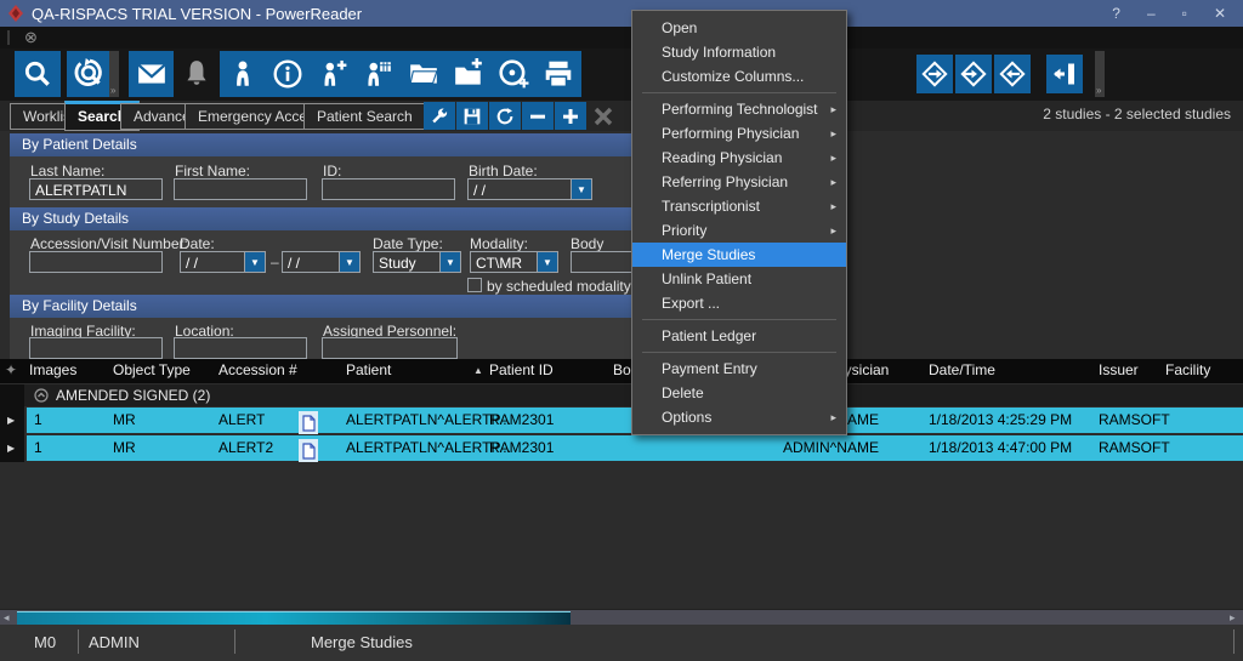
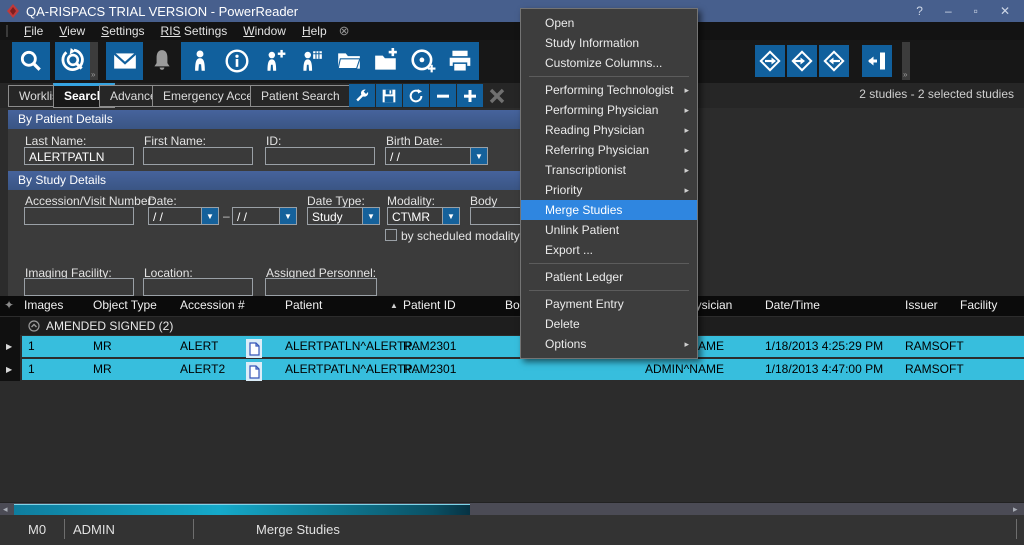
  QA-RISPACS TRIAL VERSION - PowerReader
  ?
  ‒
  ▫
  ✕
+ File View Settings RIS Settings Window Help
  ⊗
  Workli
  Searc
  Advanc
  Emergency Acc
  Patient Search
  2 studies - 2 selected studies
  By Patient Details
  Last Name:
  ALERTPATLN
  First Name:
  ID:
  Birth Date:
  / /
  ▼
  By Study Details
  Accession/Visit Number:
  Date:
  / /
  ▼
  –
  / /
  ▼
  Date Type:
  Study
  ▼
  Modality:
  CT\MR
  ▼
  by scheduled modality
- By Facility Details
  Imaging Facility:
  Location:
  Assigned Personnel:
  ✦
  Images
  Object Type
  Accession #
  Patient
  ▲
  Patient ID
  ysician
  Date/Time
  Issuer
  Facility
  ▶
  ▶
  AMENDED SIGNED (2)
  1
  MR
  ALERT
  ALERTPATLN^ALERTP...
  RAM2301
  1/18/2013 4:25:29 PM
  RAMSOFT
  1
  MR
  ALERT2
  ALERTPATLN^ALERTP...
  RAM2301
  ADMIN^NAME
  1/18/2013 4:47:00 PM
  RAMSOFT
  ◂
  ▸
  M0
  ADMIN
  Merge Studies
  Open
  Study Information
  Customize Columns...
  Performing Technologist
  ▸
  Performing Physician
  ▸
  Reading Physician
  ▸
  Referring Physician
  ▸
  Transcriptionist
  ▸
  Priority
  ▸
  Merge Studies
  Unlink Patient
  Export ...
  Patient Ledger
  Payment Entry
  Delete
  Options
  ▸
